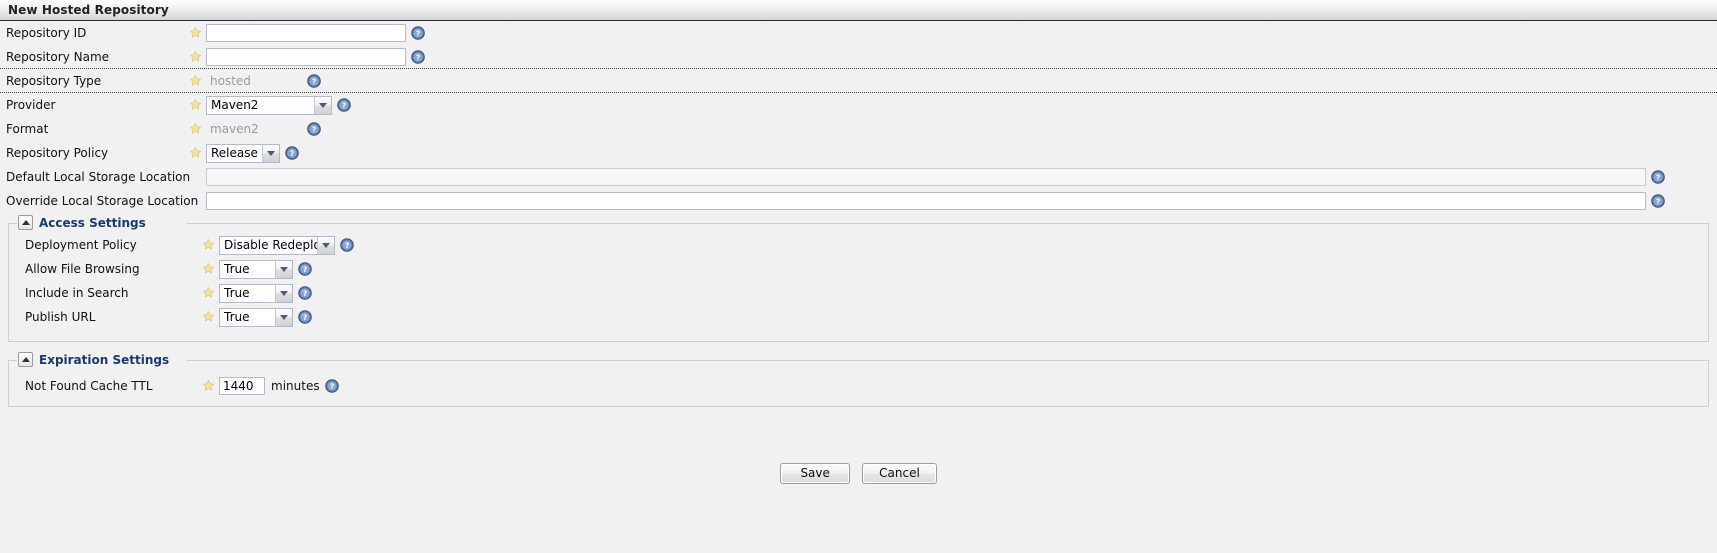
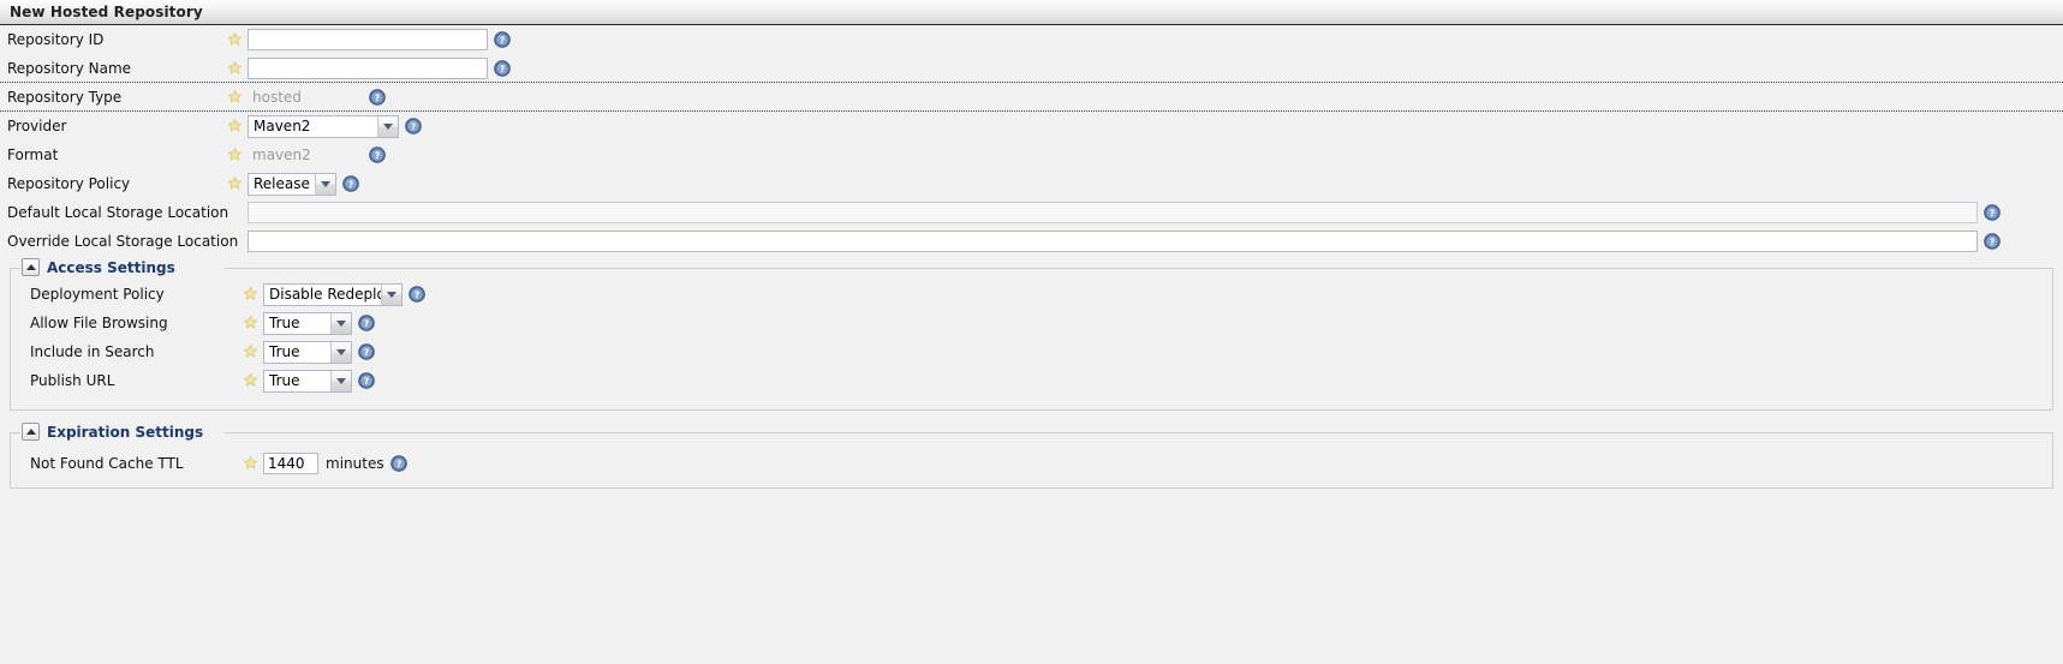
  New Hosted Repository
  Repository ID
  ?
  Repository Name
  ?
  Repository Type
  hosted
  ?
  Provider
  Maven2
  ?
  Format
  maven2
  ?
  Repository Policy
  Release
  ?
  Default Local Storage Location
  ?
  Override Local Storage Location
  ?
  Access Settings
  Deployment Policy
  Disable Redepl
  ?
  Allow File Browsing
  True
  ?
  Include in Search
  True
  ?
  Publish URL
  True
  ?
  Expiration Settings
  Not Found Cache TTL
  1440
  minutes
  ?
- Save
- Cancel
